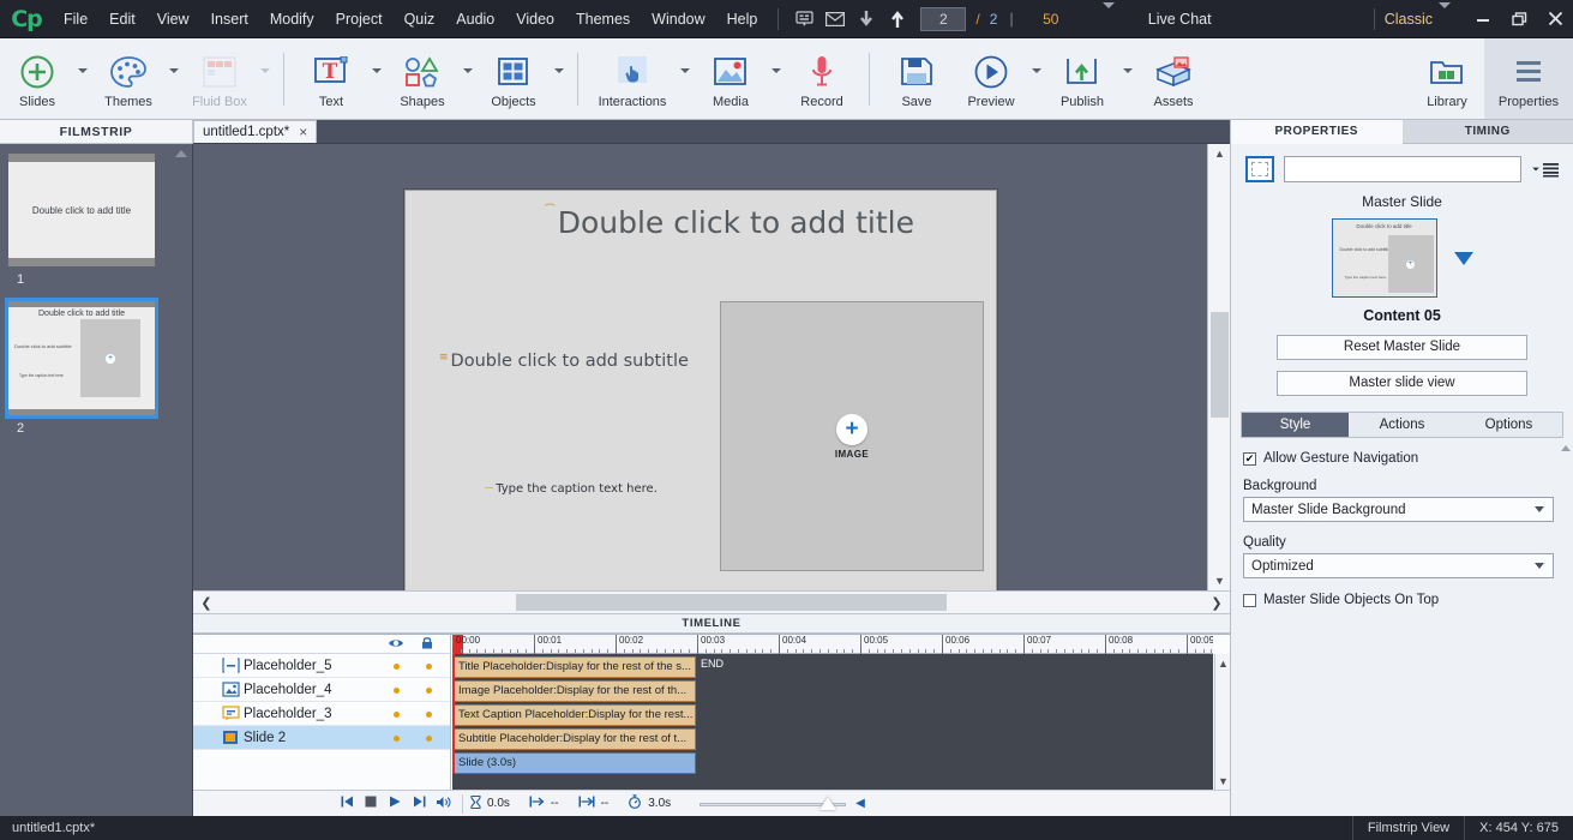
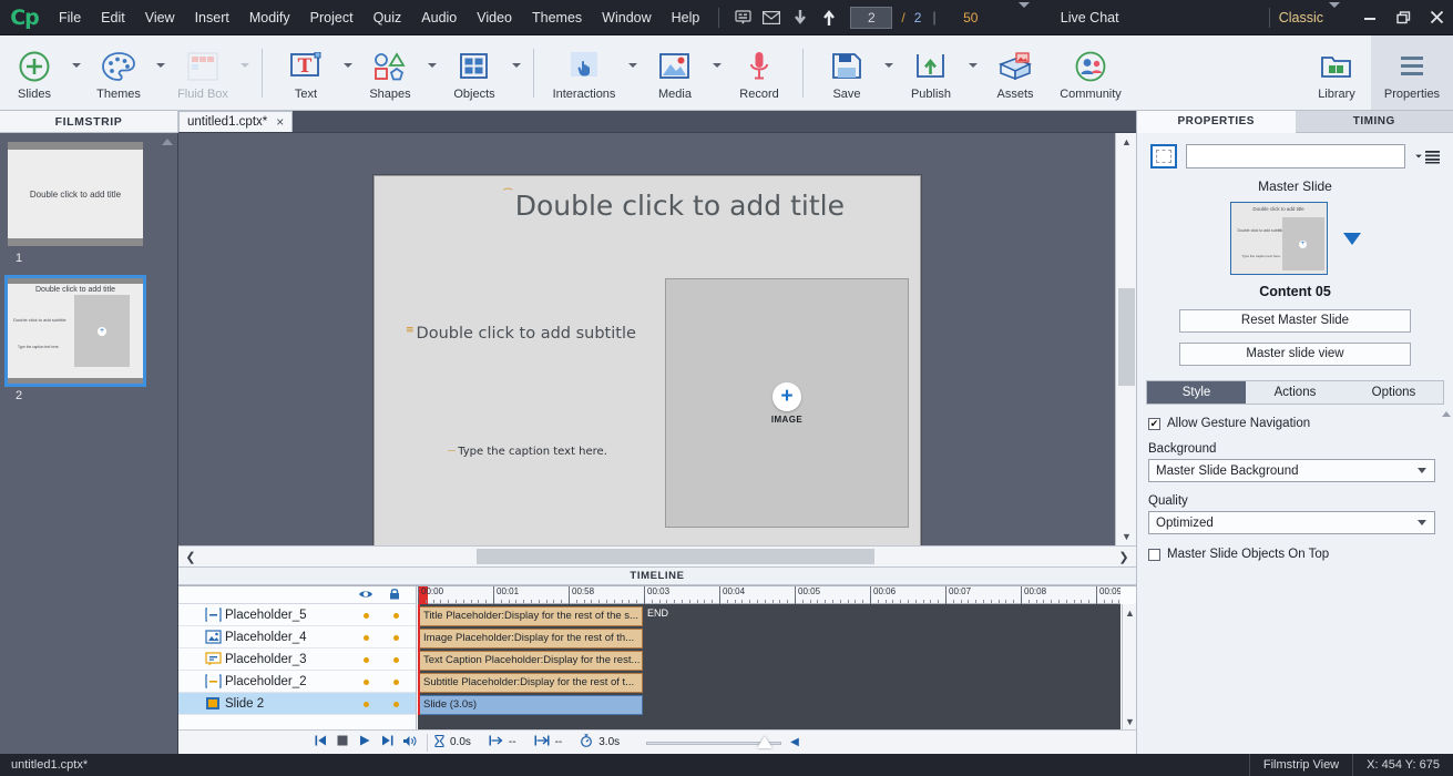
  Cp
  File
  Edit
  View
  Insert
  Modify
  Project
  Quiz
  Audio
  Video
  Themes
  Window
  Help
  2
  /
  2
  |
  50
  Live Chat
  Classic
  Slides
  Themes
  Fluid Box
  T
  Text
  Shapes
  Objects
  Interactions
  Media
  Record
  Save
- Preview
  Publish
  Assets
+ Community
  Library
  Properties
  FILMSTRIP
  untitled1.cptx*
  ×
  Double click to add title
  1
  2
  ⏜Double click to add title
  ≡ Double click to add subtitle
  ⏤ Type the caption text here.
  +
  IMAGE
  ▲
  ▼
  ❮
  ❯
  TIMELINE
  Placeholder_5
  Placeholder_4
  Placeholder_3
+ Placeholder_2
  Slide 2
  00:00
  00:01
- 00:02
+ 00:58
  00:03
  00:04
  00:05
  00:06
  00:07
  00:08
  00:09
  Title Placeholder:Display for the rest of the s...
  Image Placeholder:Display for the rest of th...
  Text Caption Placeholder:Display for the rest...
  Subtitle Placeholder:Display for the rest of t...
  Slide (3.0s)
  END
  ▲
  ▼
  0.0s
  --
  --
  3.0s
  ◀
  PROPERTIES
  TIMING
  Master Slide
  Content 05
  Reset Master Slide
  Master slide view
  Style
  Actions
  Options
  ✔
  Allow Gesture Navigation
  Background
  Master Slide Background
  Quality
  Optimized
  Master Slide Objects On Top
  untitled1.cptx*
  Filmstrip View
  X: 454 Y: 675
